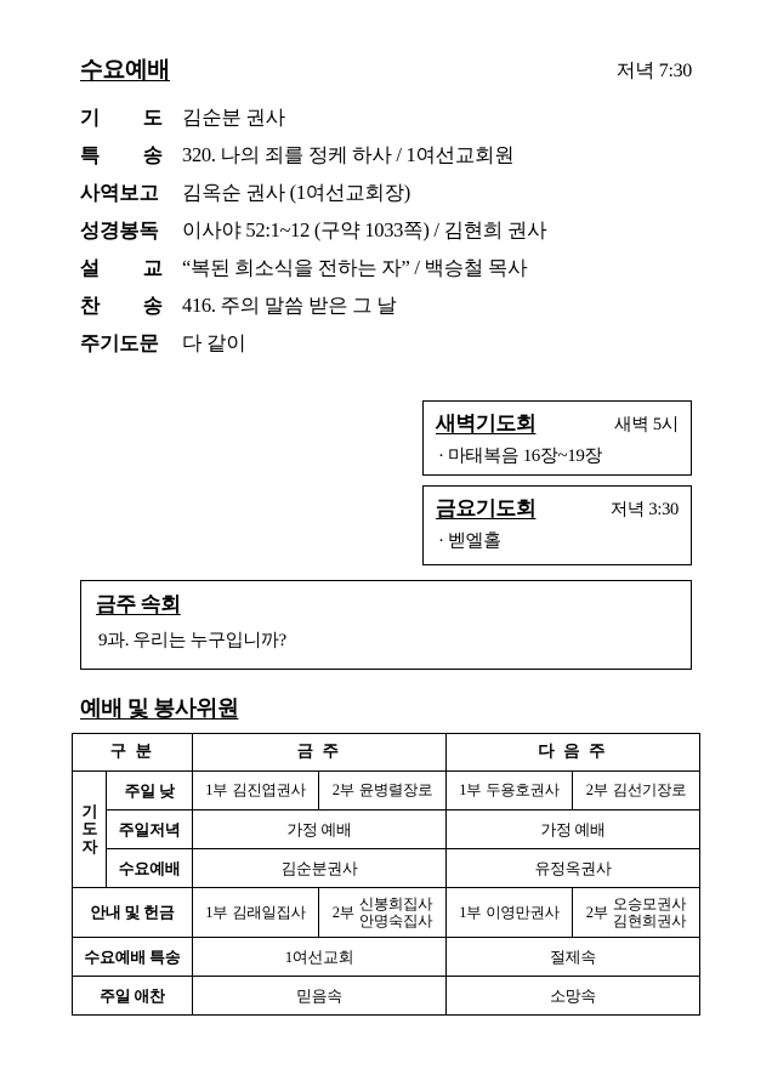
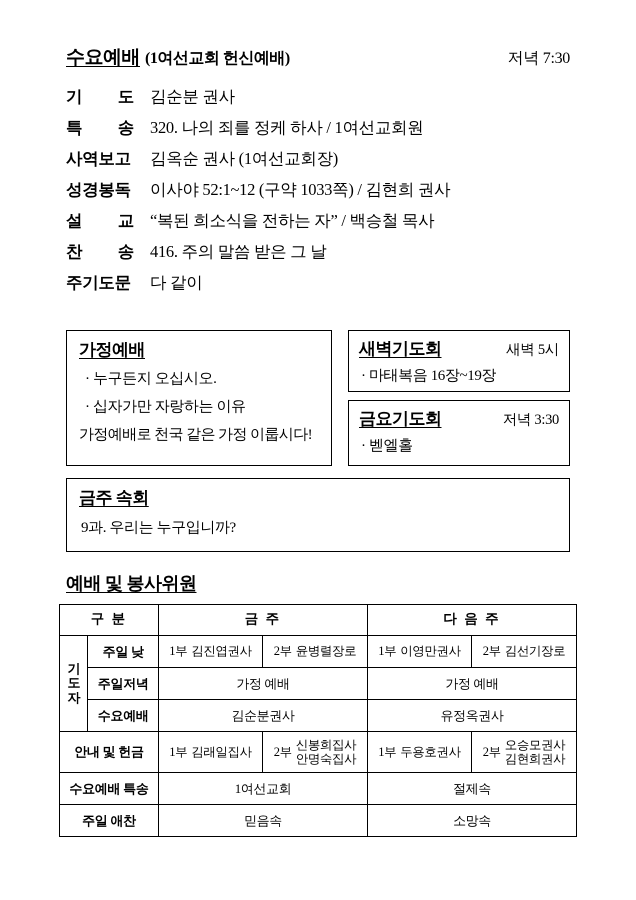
  수요예배
+ (1여선교회 헌신예배)
  저녁 7:30
  기
  도
  김순분 권사
  특
  송
  320. 나의 죄를 정케 하사 / 1여선교회원
  사역보고
  김옥순 권사 (1여선교회장)
  성경봉독
  이사야 52:1~12 (구약 1033쪽) / 김현희 권사
  설
  교
  “복된 희소식을 전하는 자” / 백승철 목사
  찬
  송
  416. 주의 말씀 받은 그 날
  주기도문
  다 같이
+ 가정예배
+ 누구든지 오십시오.
+ 십자가만 자랑하는 이유
+ 가정예배로 천국 같은 가정 이룹시다!
  새벽기도회
  새벽 5시
  마태복음 16장~19장
  금요기도회
  저녁 3:30
  벧엘홀
  금주 속회
  9과. 우리는 누구입니까?
  예배 및 봉사위원
  구 분	금 주	다 음 주
- 기도자	주일 낮	1부 김진엽권사	2부 윤병렬장로	1부 두용호권사	2부 김선기장로
+ 기도자	주일 낮	1부 김진엽권사	2부 윤병렬장로	1부 이영만권사	2부 김선기장로
  주일저녁	가정 예배	가정 예배
  수요예배	김순분권사	유정옥권사
- 안내 및 헌금	1부 김래일집사	2부 신봉희집사안명숙집사	1부 이영만권사	2부 오승모권사김현희권사
+ 안내 및 헌금	1부 김래일집사	2부 신봉희집사안명숙집사	1부 두용호권사	2부 오승모권사김현희권사
  수요예배 특송	1여선교회	절제속
  주일 애찬	믿음속	소망속
